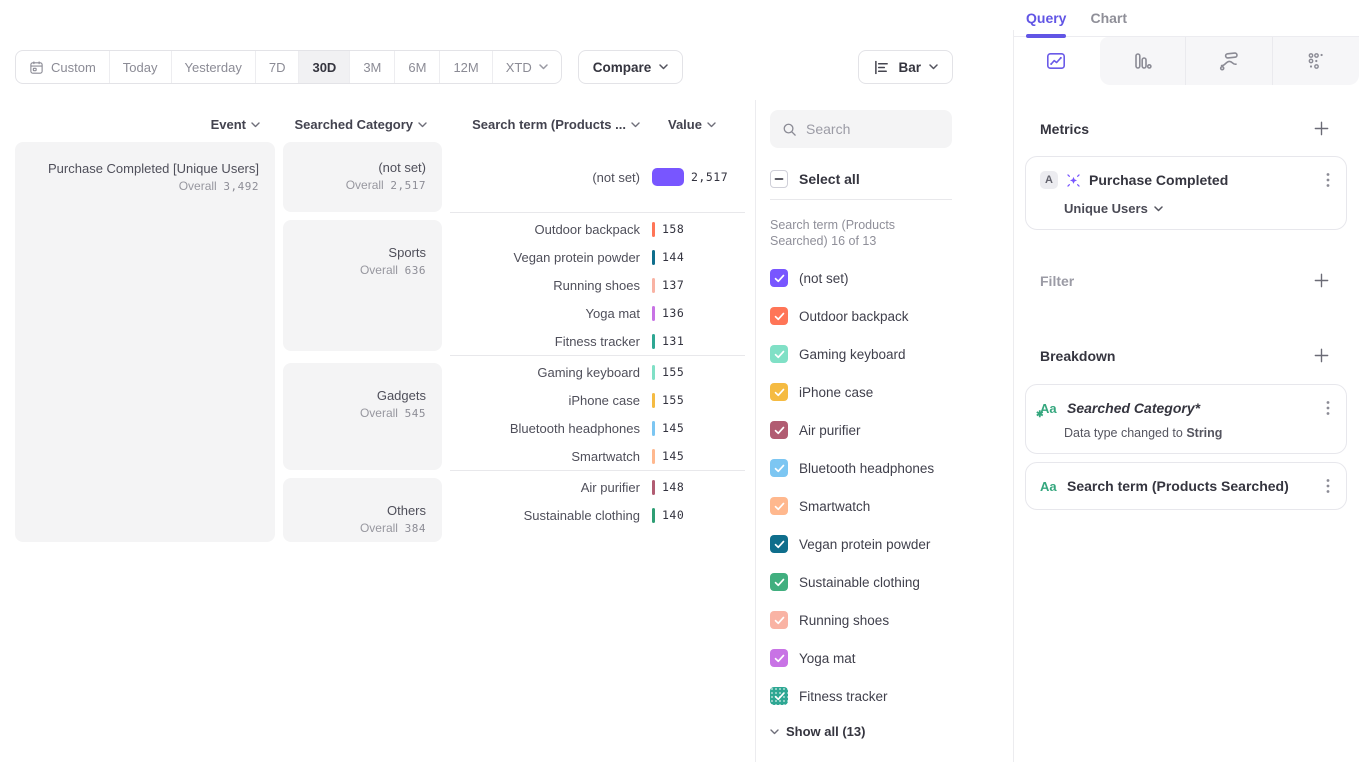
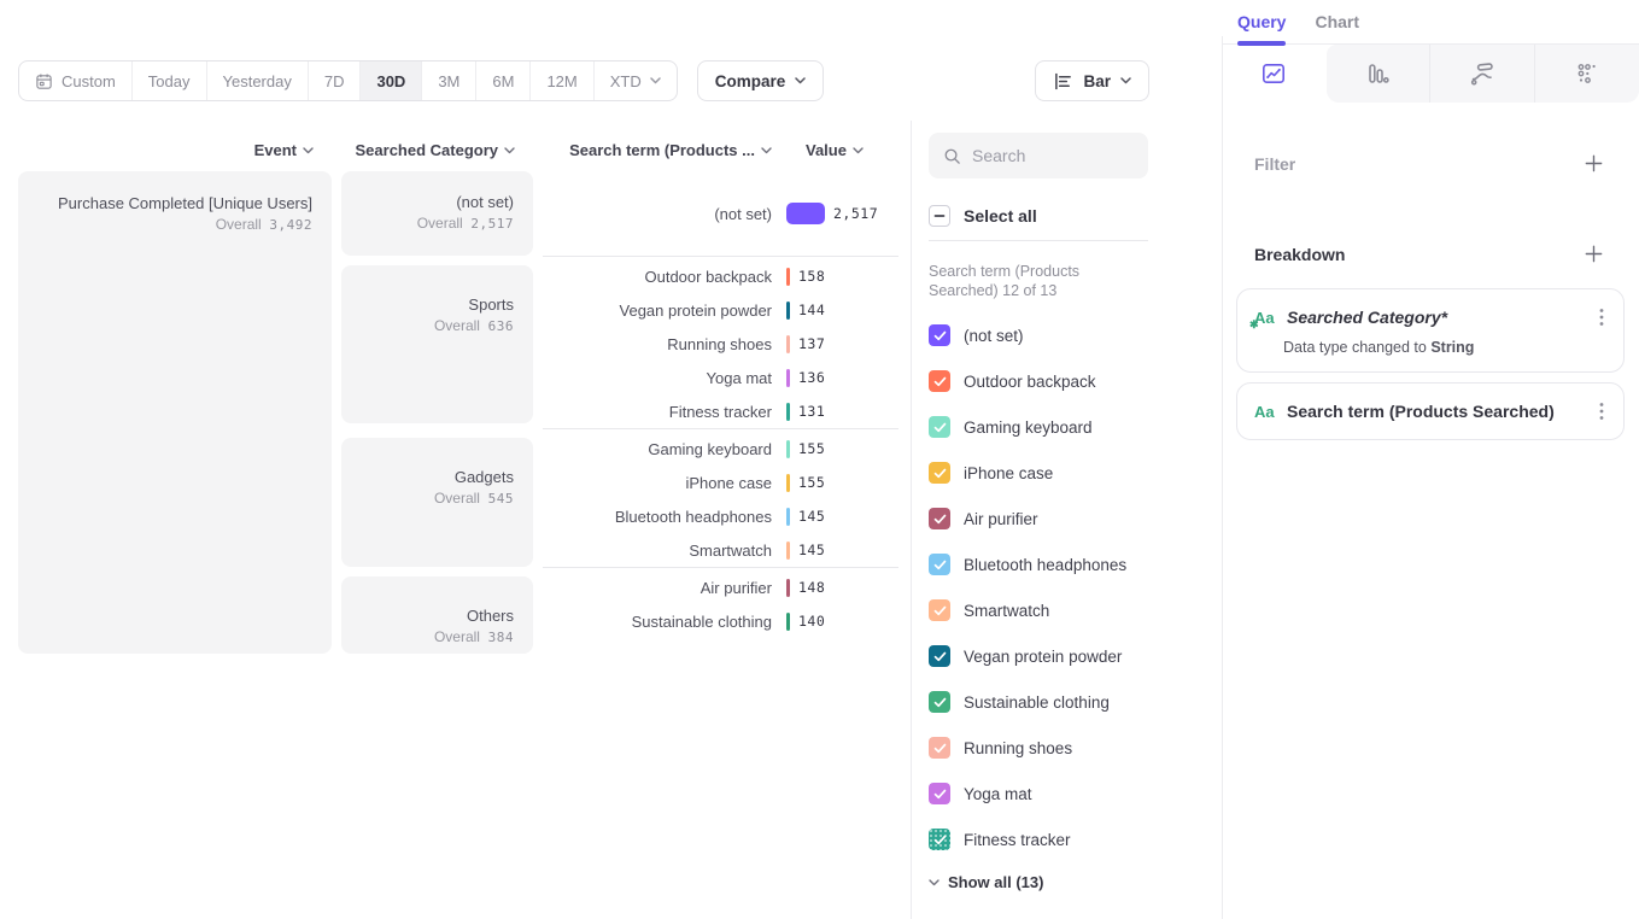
  Custom
  Today
  Yesterday
  7D
  30D
  3M
  6M
  12M
  XTD
  Compare
  Bar
  Event
  Searched Category
  Search term (Products ...
  Value
  Purchase Completed [Unique Users]
  Overall 3,492
  (not set)
  Overall 2,517
  (not set)
  2,517
  Sports
  Overall 636
  Outdoor backpack
  158
  Vegan protein powder
  144
  Running shoes
  137
  Yoga mat
  136
  Fitness tracker
  131
  Gadgets
  Overall 545
  Gaming keyboard
  155
  iPhone case
  155
  Bluetooth headphones
  145
  Smartwatch
  145
  Others
  Overall 384
  Air purifier
  148
  Sustainable clothing
  140
  Search
  Select all
- Search term (Products Searched) 16 of 13
+ Search term (Products Searched) 12 of 13
  (not set)
  Outdoor backpack
  Gaming keyboard
  iPhone case
  Air purifier
  Bluetooth headphones
  Smartwatch
  Vegan protein powder
  Sustainable clothing
  Running shoes
  Yoga mat
  Fitness tracker
  Show all (13)
  Query
  Chart
- Metrics
- A
- Purchase Completed
- Unique Users
  Filter
  Breakdown
  Aa
  ✱
  Searched Category*
  Data type changed to String
  Aa
  Search term (Products Searched)
